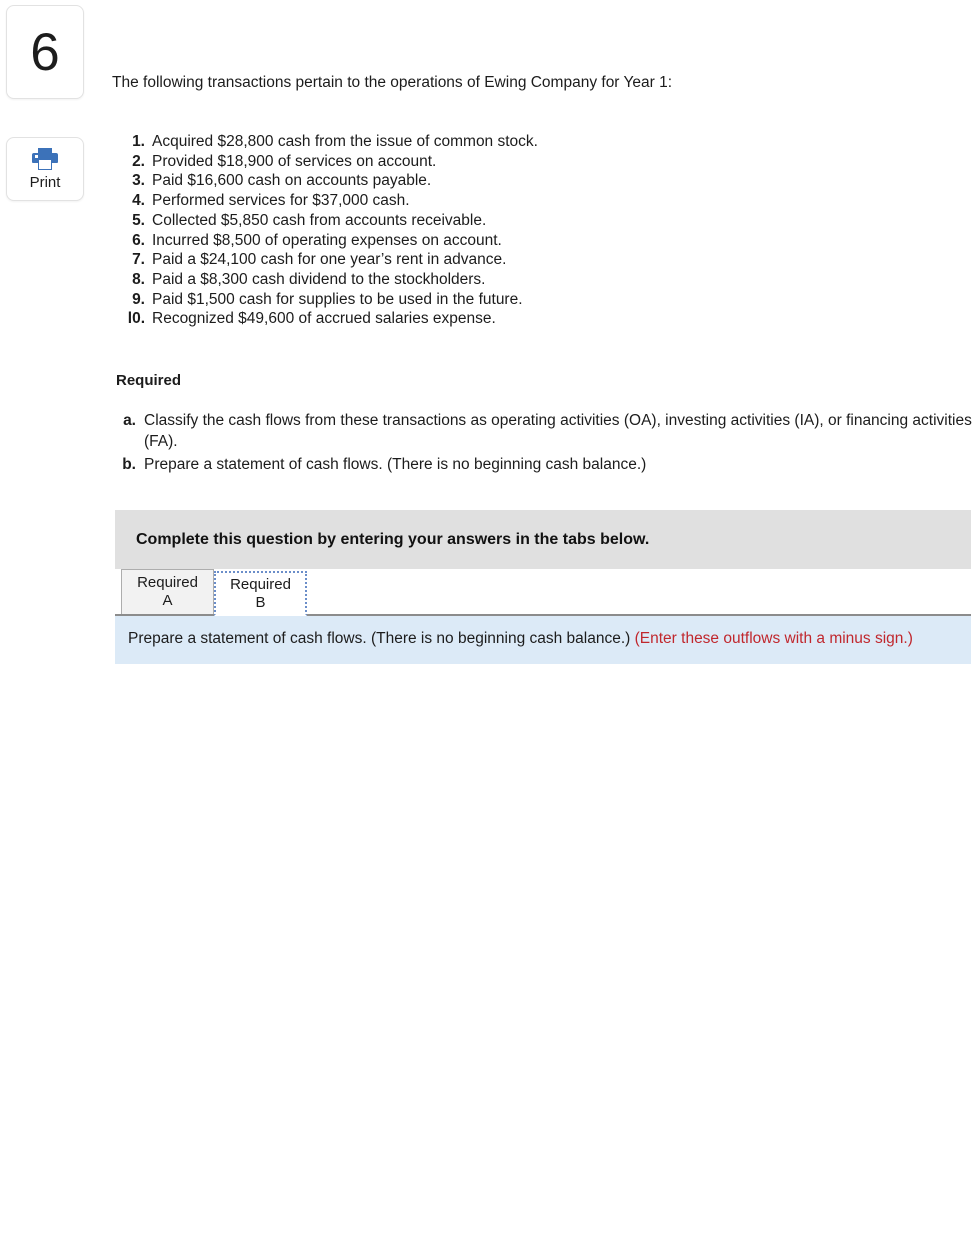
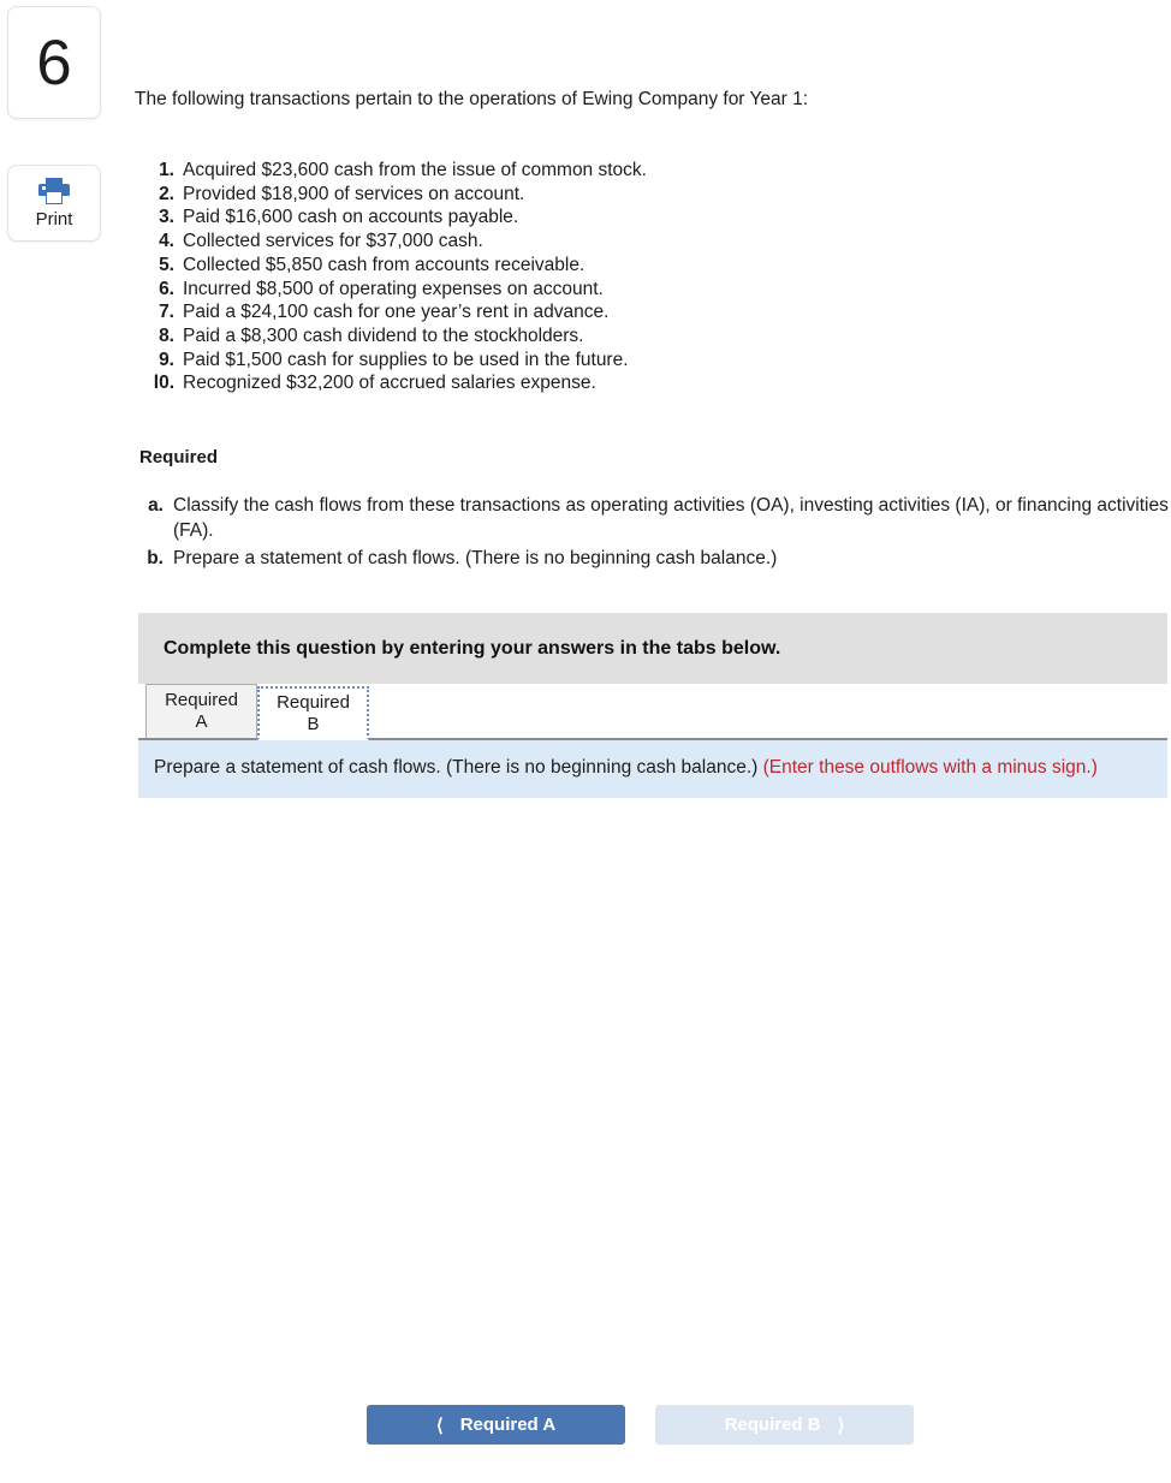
  6
  Print
  The following transactions pertain to the operations of Ewing Company for Year 1:
  1.
- Acquired $28,800 cash from the issue of common stock.
+ Acquired $23,600 cash from the issue of common stock.
  2.
  Provided $18,900 of services on account.
  3.
  Paid $16,600 cash on accounts payable.
  4.
- Performed services for $37,000 cash.
+ Collected services for $37,000 cash.
  5.
  Collected $5,850 cash from accounts receivable.
  6.
  Incurred $8,500 of operating expenses on account.
  7.
  Paid a $24,100 cash for one year’s rent in advance.
  8.
  Paid a $8,300 cash dividend to the stockholders.
  9.
  Paid $1,500 cash for supplies to be used in the future.
  l0.
- Recognized $49,600 of accrued salaries expense.
+ Recognized $32,200 of accrued salaries expense.
  Required
  a.
  Classify the cash flows from these transactions as operating activities (OA), investing activities (IA), or financing activities (FA).
  b.
  Prepare a statement of cash flows. (There is no beginning cash balance.)
  Complete this question by entering your answers in the tabs below.
  Required
  A
  Required
  B
  Prepare a statement of cash flows. (There is no beginning cash balance.) (Enter these outflows with a minus sign.)
+ ⟨
+ Required A
+ Required B
+ ⟩
